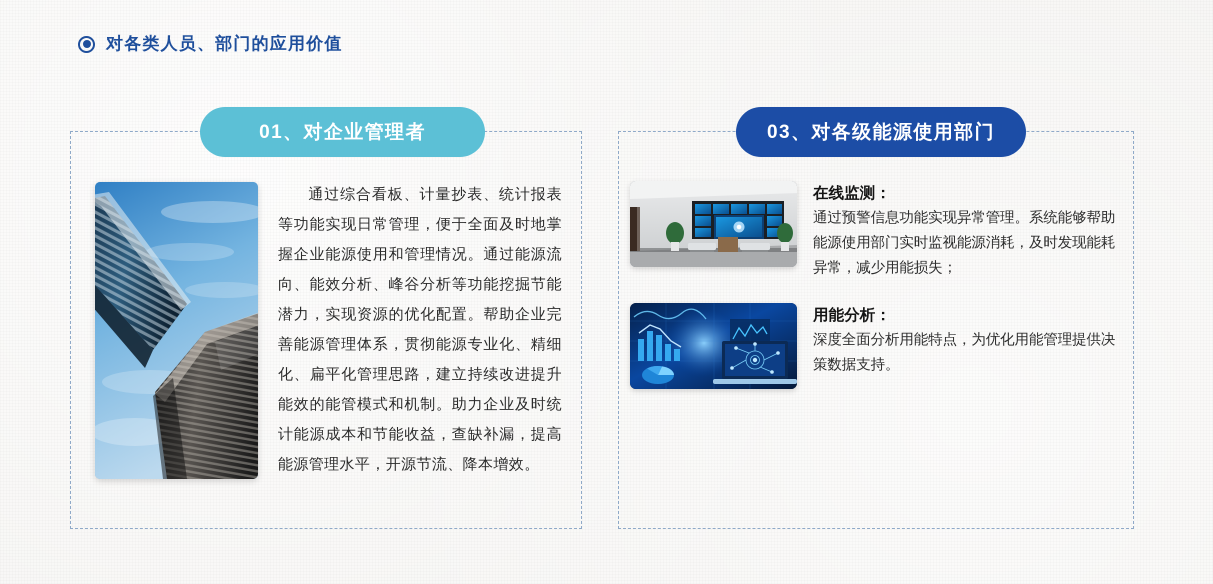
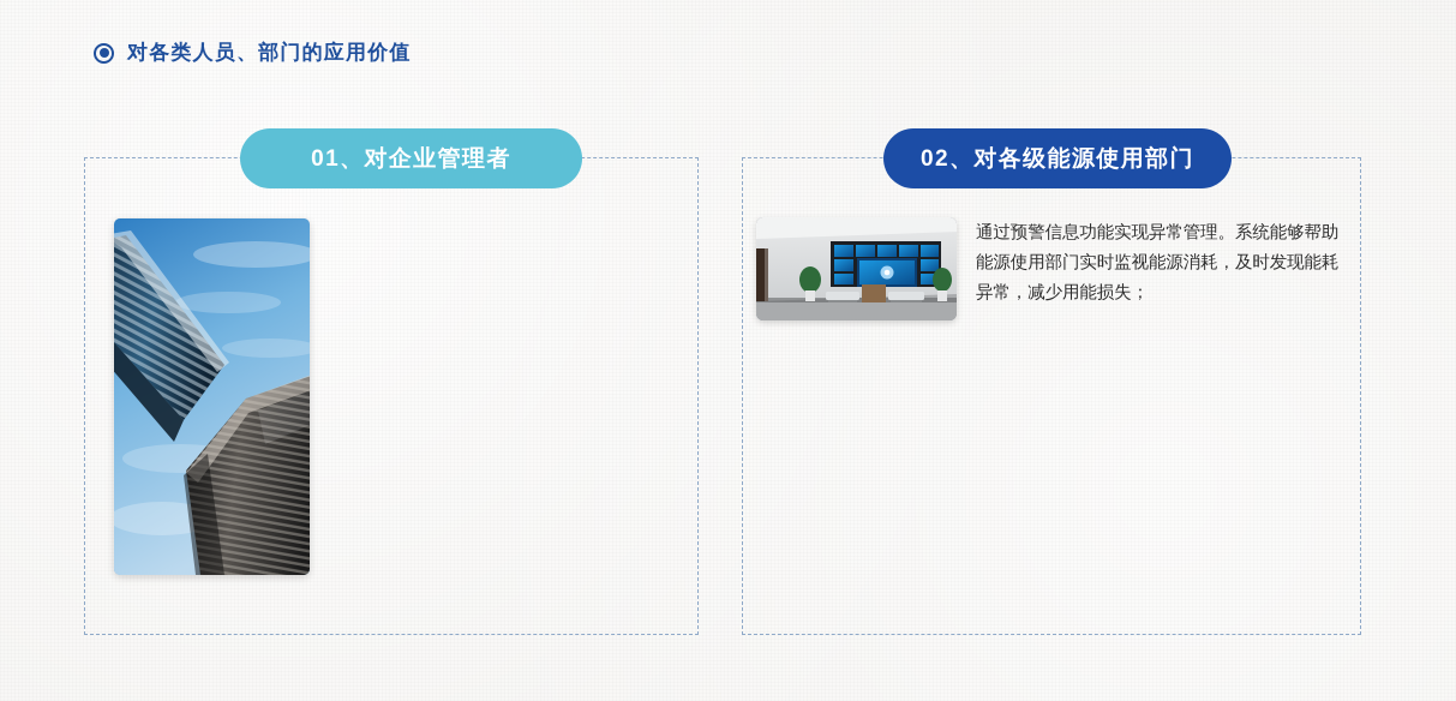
  对各类人员、部门的应用价值
  01、对企业管理者
- 03、对各级能源使用部门
+ 02、对各级能源使用部门
- 通过综合看板、计量抄表、统计报表等功能实现日常管理，便于全面及时地掌握企业能源使用和管理情况。通过能源流向、能效分析、峰谷分析等功能挖掘节能潜力，实现资源的优化配置。帮助企业完善能源管理体系，贯彻能源专业化、精细化、扁平化管理思路，建立持续改进提升能效的能管模式和机制。助力企业及时统计能源成本和节能收益，查缺补漏，提高能源管理水平，开源节流、降本增效。
- 在线监测：
  通过预警信息功能实现异常管理。系统能够帮助能源使用部门实时监视能源消耗，及时发现能耗异常，减少用能损失；
- 用能分析：
- 深度全面分析用能特点，为优化用能管理提供决策数据支持。
